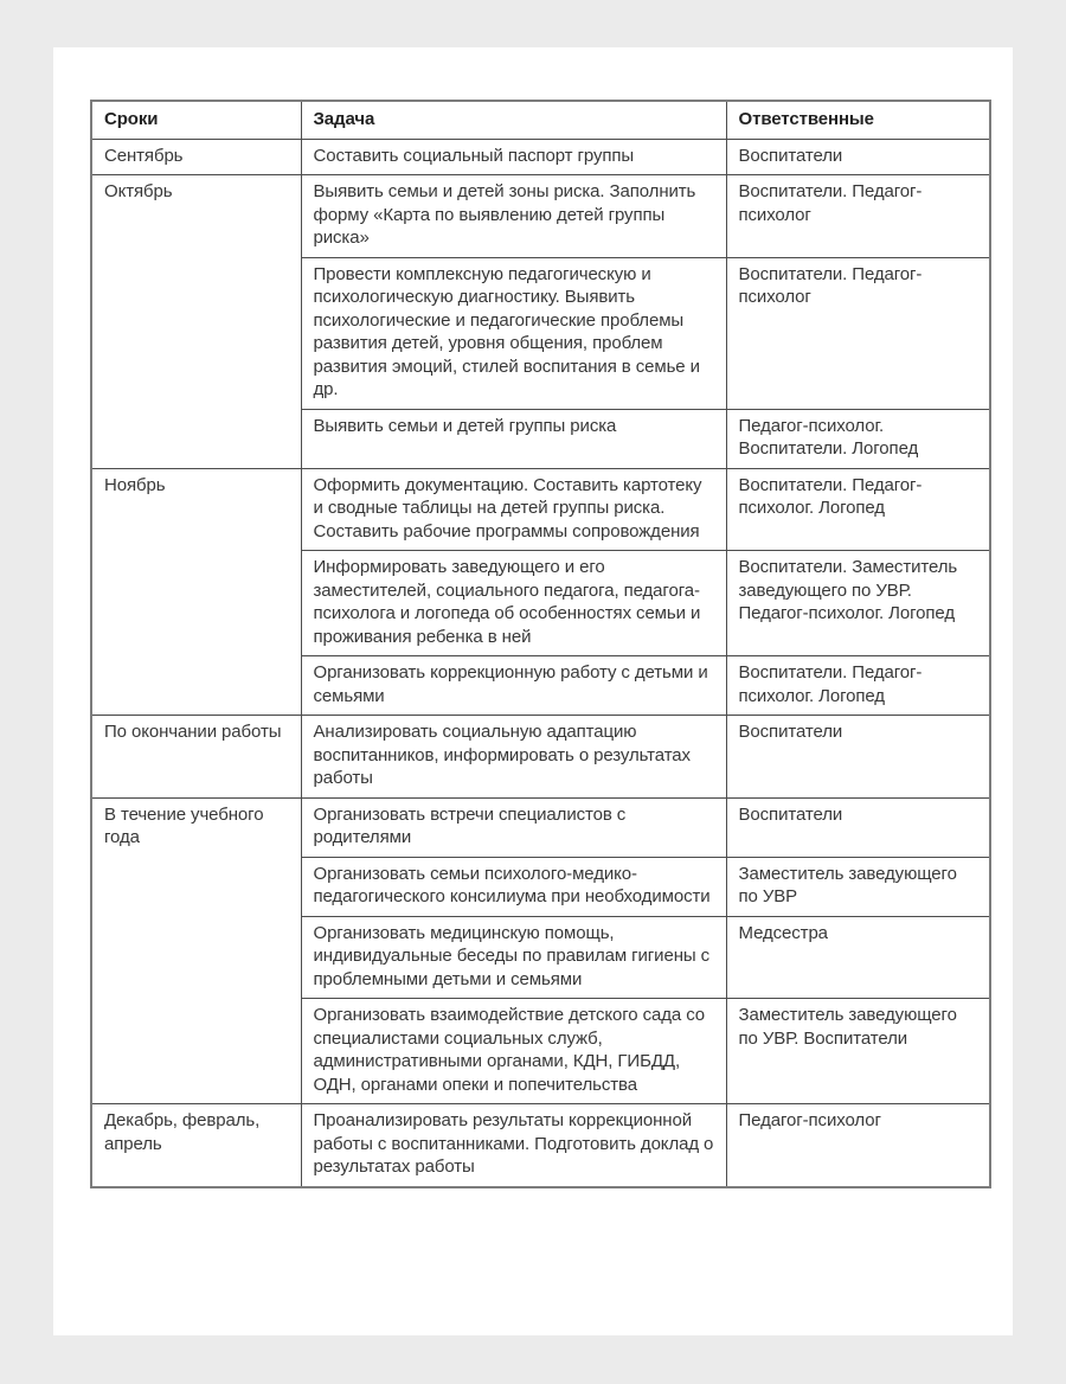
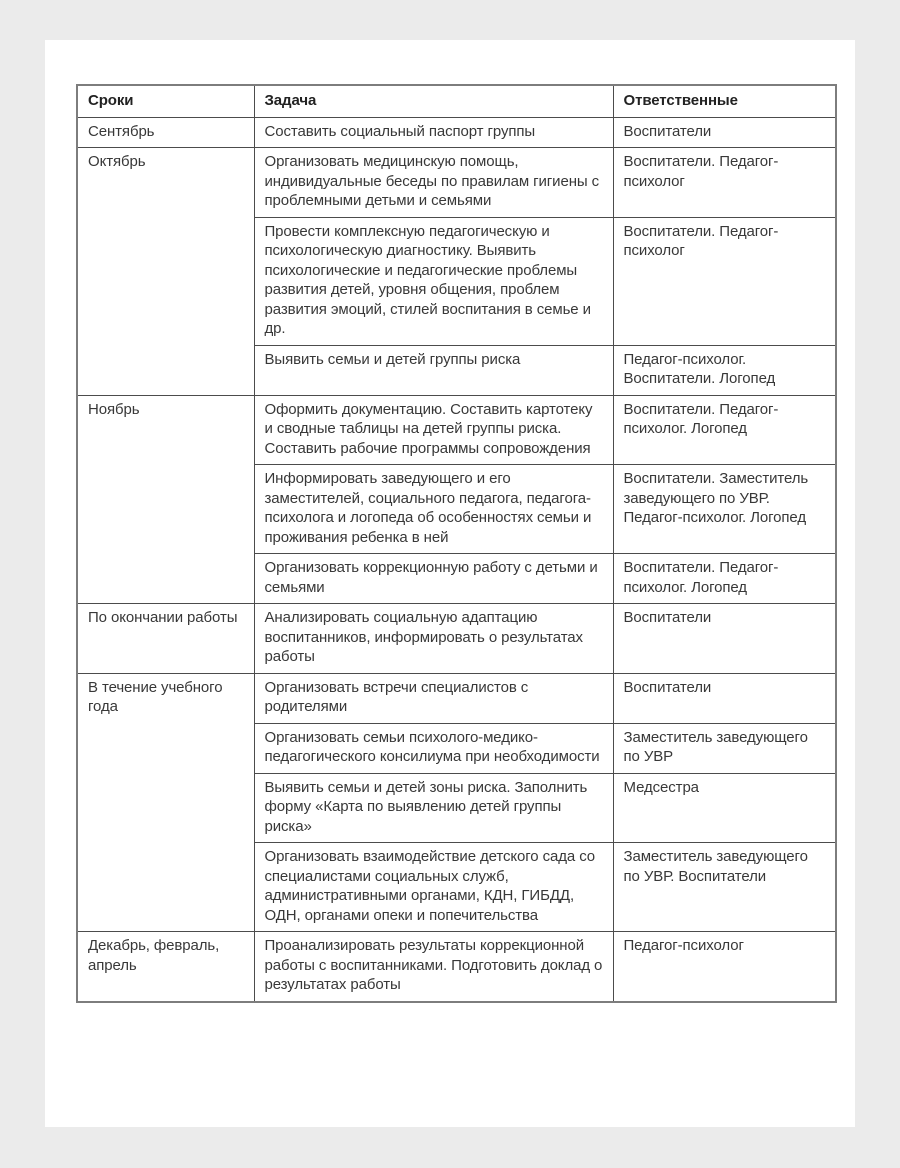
  Сроки	Задача	Ответственные
  Сентябрь	Составить социальный паспорт группы	Воспитатели
- Октябрь	Выявить семьи и детей зоны риска. Заполнить форму «Карта по выявлению детей группы риска»	Воспитатели. Педагог-психолог
+ Октябрь	Организовать медицинскую помощь, индивидуальные беседы по правилам гигиены с проблемными детьми и семьями	Воспитатели. Педагог-психолог
  Провести комплексную педагогическую и психологическую диагностику. Выявить психологические и педагогические проблемы развития детей, уровня общения, проблем развития эмоций, стилей воспитания в семье и др.	Воспитатели. Педагог-психолог
  Выявить семьи и детей группы риска	Педагог-психолог. Воспитатели. Логопед
  Ноябрь	Оформить документацию. Составить картотеку и сводные таблицы на детей группы риска. Составить рабочие программы сопровождения	Воспитатели. Педагог-психолог. Логопед
  Информировать заведующего и его заместителей, социального педагога, педагога-психолога и логопеда об особенностях семьи и проживания ребенка в ней	Воспитатели. Заместитель заведующего по УВР. Педагог-психолог. Логопед
  Организовать коррекционную работу с детьми и семьями	Воспитатели. Педагог-психолог. Логопед
  По окончании работы	Анализировать социальную адаптацию воспитанников, информировать о результатах работы	Воспитатели
  В течение учебного года	Организовать встречи специалистов с родителями	Воспитатели
  Организовать семьи психолого-медико-педагогического консилиума при необходимости	Заместитель заведующего по УВР
- Организовать медицинскую помощь, индивидуальные беседы по правилам гигиены с проблемными детьми и семьями	Медсестра
+ Выявить семьи и детей зоны риска. Заполнить форму «Карта по выявлению детей группы риска»	Медсестра
  Организовать взаимодействие детского сада со специалистами социальных служб, административными органами, КДН, ГИБДД, ОДН, органами опеки и попечительства	Заместитель заведующего по УВР. Воспитатели
  Декабрь, февраль, апрель	Проанализировать результаты коррекционной работы с воспитанниками. Подготовить доклад о результатах работы	Педагог-психолог
